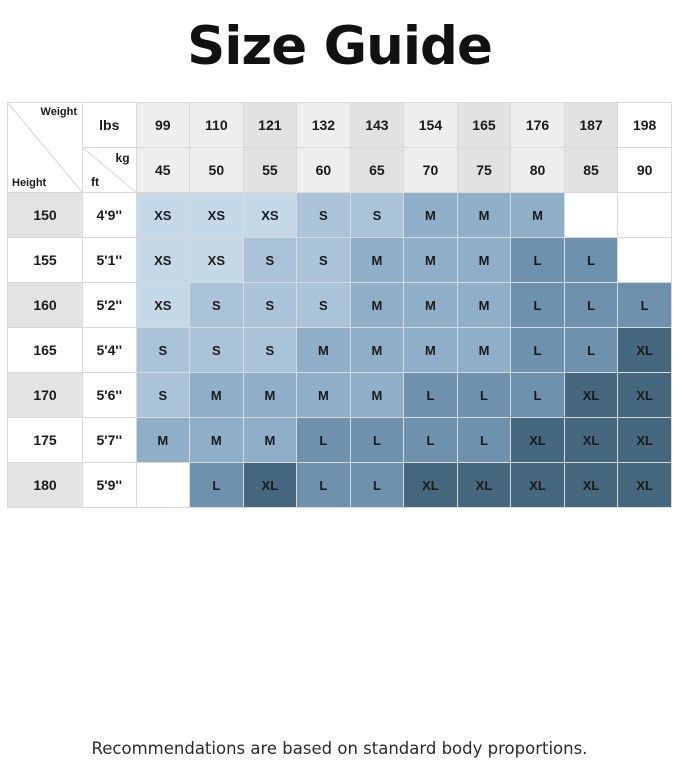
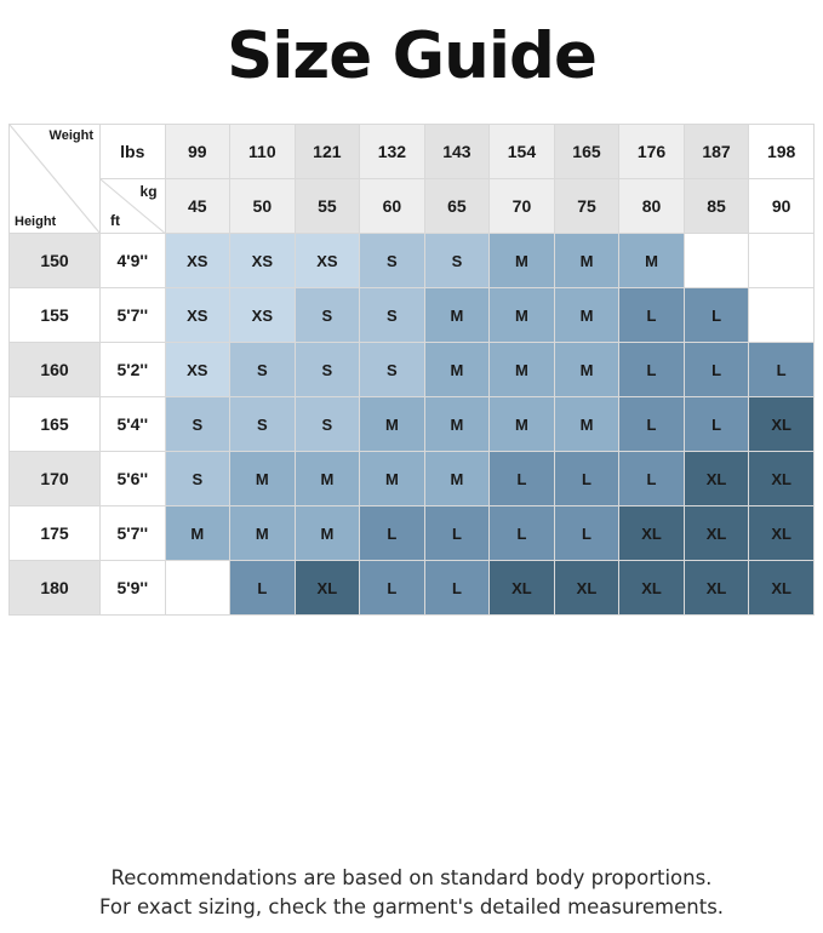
  Size Guide
  Weight Height	lbs	99	110	121	132	143	154	165	176	187	198
  kg ft	45	50	55	60	65	70	75	80	85	90
  150	4'9''	XS	XS	XS	S	S	M	M	M
- 155	5'1''	XS	XS	S	S	M	M	M	L	L
+ 155	5'7''	XS	XS	S	S	M	M	M	L	L
  160	5'2''	XS	S	S	S	M	M	M	L	L	L
  165	5'4''	S	S	S	M	M	M	M	L	L	XL
  170	5'6''	S	M	M	M	M	L	L	L	XL	XL
  175	5'7''	M	M	M	L	L	L	L	XL	XL	XL
  180	5'9''		L	XL	L	L	XL	XL	XL	XL	XL
  Recommendations are based on standard body proportions.
+ For exact sizing, check the garment's detailed measurements.
